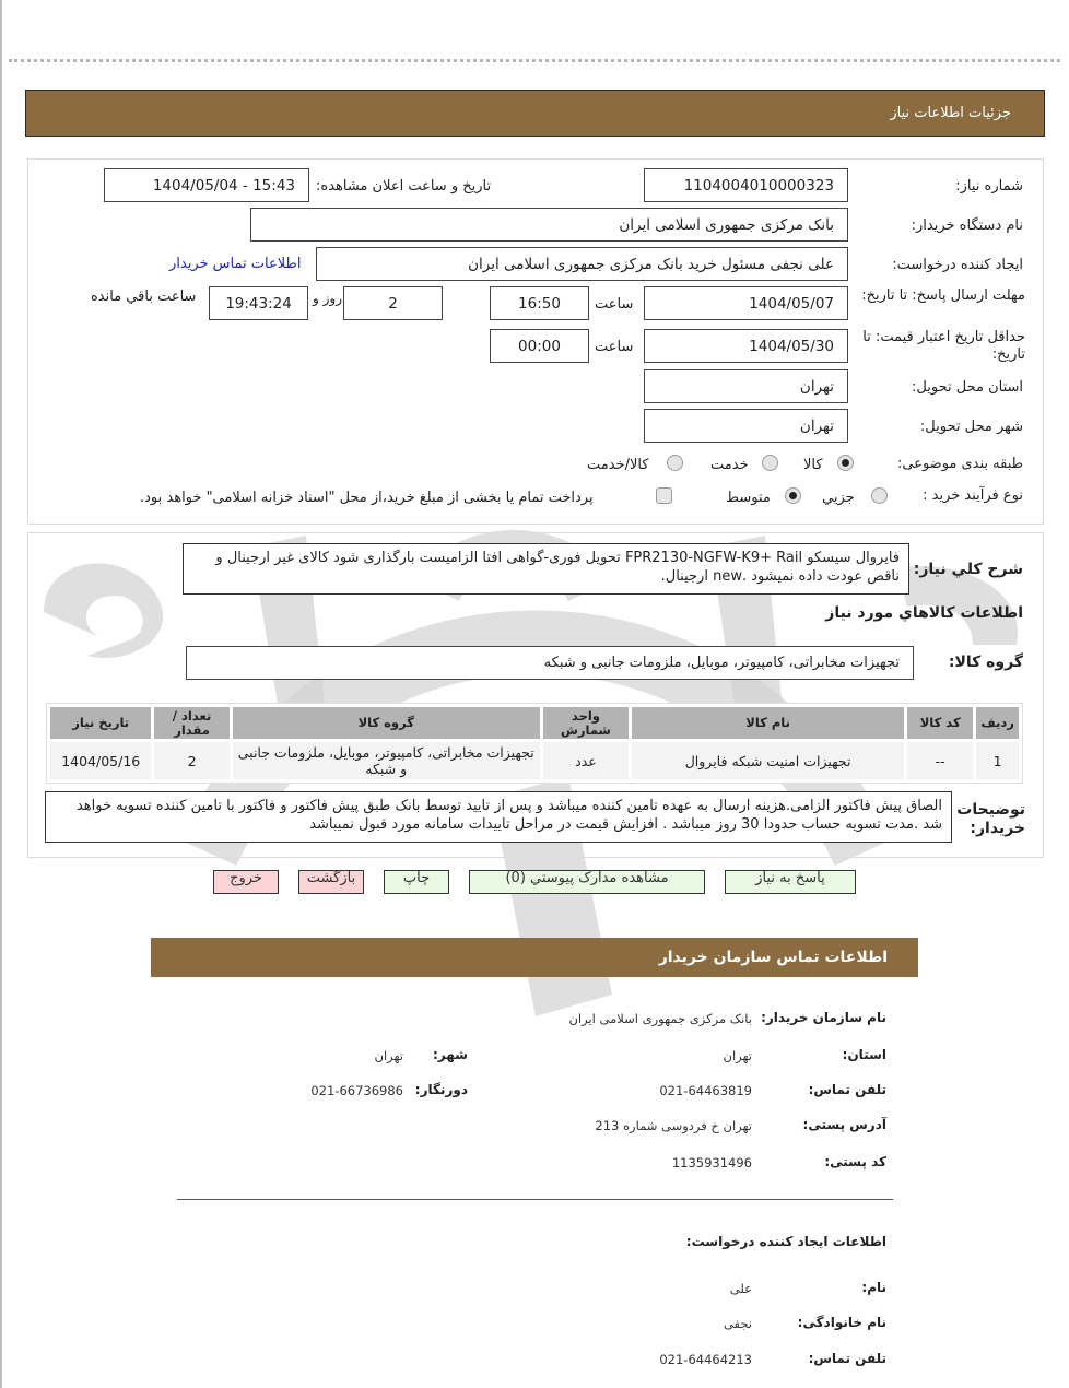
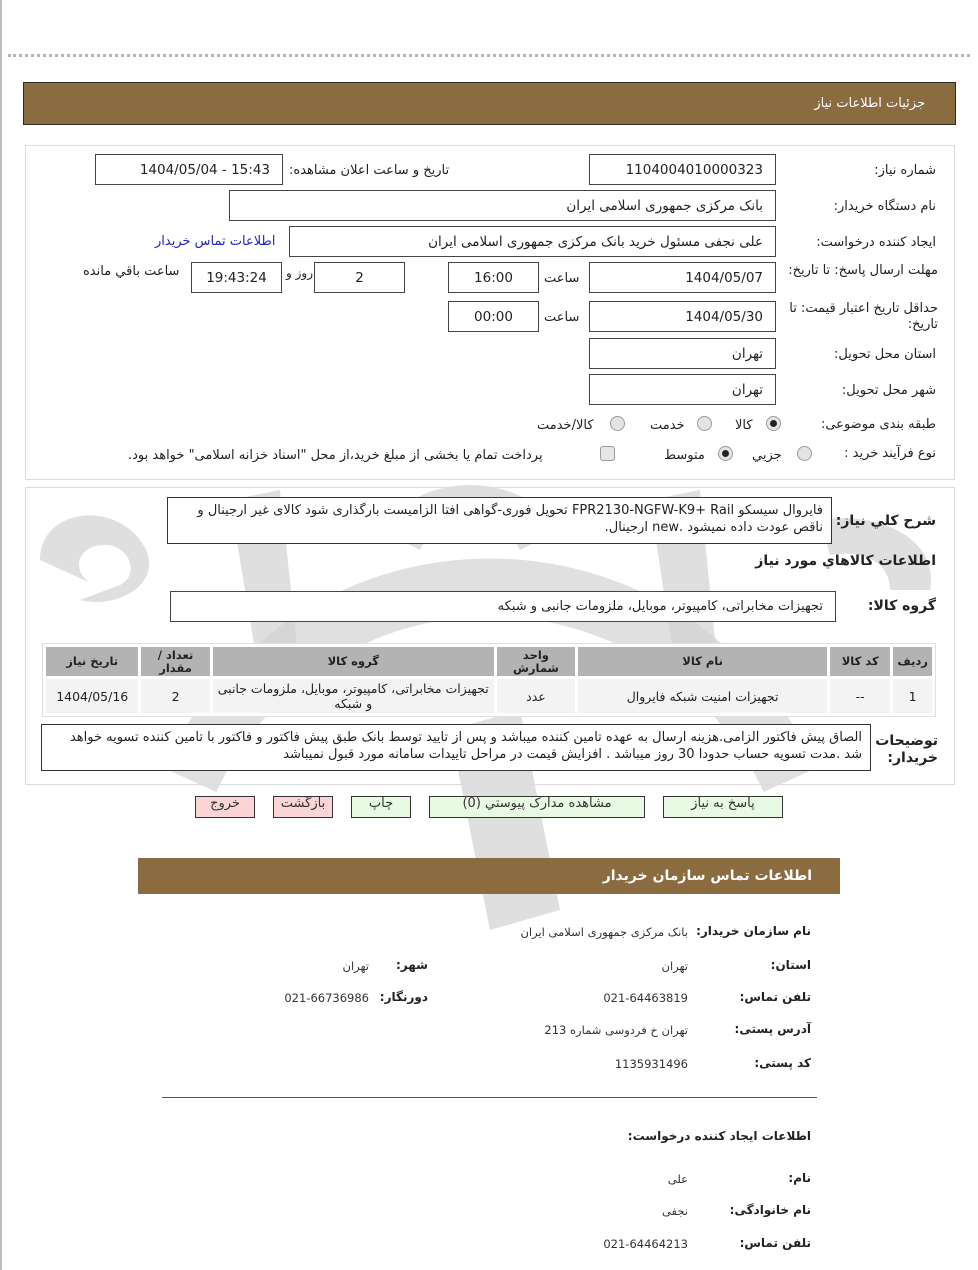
  جزئیات اطلاعات نیاز
  شماره نیاز:
  1104004010000323
  تاریخ و ساعت اعلان مشاهده:
  1404/05/04 - 15:43
  نام دستگاه خریدار:
  بانک مرکزی جمهوری اسلامی ایران
  ایجاد کننده درخواست:
  علی نجفی مسئول خرید بانک مرکزی جمهوری اسلامی ایران
  اطلاعات تماس خریدار
  مهلت ارسال پاسخ: تا تاریخ:
  1404/05/07
  ساعت
- 16:50
+ 16:00
  2
  روز و
  19:43:24
  ساعت باقي مانده
  حداقل تاریخ اعتبار قیمت: تا تاریخ:
  1404/05/30
  ساعت
  00:00
  استان محل تحویل:
  تهران
  شهر محل تحویل:
  تهران
  طبقه بندی موضوعی:
  کالا
  خدمت
  کالا/خدمت
  نوع فرآیند خرید :
  جزيي
  متوسط
  پرداخت تمام یا بخشی از مبلغ خرید،از محل "اسناد خزانه اسلامی" خواهد بود.
  شرح کلي نياز:
  فایروال سیسکو FPR2130-NGFW-K9+ Rail تحویل فوری-گواهی افتا الزامیست بارگذاری شود کالای غیر ارجینال و ناقص عودت داده نمیشود .new ارجینال.
  اطلاعات کالاهاي مورد نياز
  گروه کالا:
  تجهیزات مخابراتی، کامپیوتر، موبایل، ملزومات جانبی و شبکه
  ردیف	کد کالا	نام کالا	واحد شمارش	گروه کالا	تعداد / مقدار	تاریخ نیاز
  1	--	تجهیزات امنیت شبکه فایروال	عدد	تجهیزات مخابراتی، کامپیوتر، موبایل، ملزومات جانبی و شبکه	2	1404/05/16
  توضیحات خریدار:
  الصاق پیش فاکتور الزامی.هزینه ارسال به عهده تامین کننده میباشد و پس از تایید توسط بانک طبق پیش فاکتور و فاکتور با تامین کننده تسویه خواهد شد .مدت تسویه حساب حدودا 30 روز میباشد . افزایش قیمت در مراحل تاییدات سامانه مورد قبول نمیباشد
  پاسخ به نیاز
  مشاهده مدارک پیوستي (0)
  چاپ
  بازگشت
  خروج
  اطلاعات تماس سازمان خریدار
  نام سازمان خریدار:
  بانک مرکزی جمهوری اسلامی ایران
  استان:
  تهران
  شهر:
  تهران
  تلفن تماس:
  021-64463819
  دورنگار:
  021-66736986
  آدرس پستی:
  تهران خ فردوسی شماره 213
  کد پستی:
  1135931496
  اطلاعات ایجاد کننده درخواست:
  نام:
  علی
  نام خانوادگی:
  نجفی
  تلفن تماس:
  021-64464213
